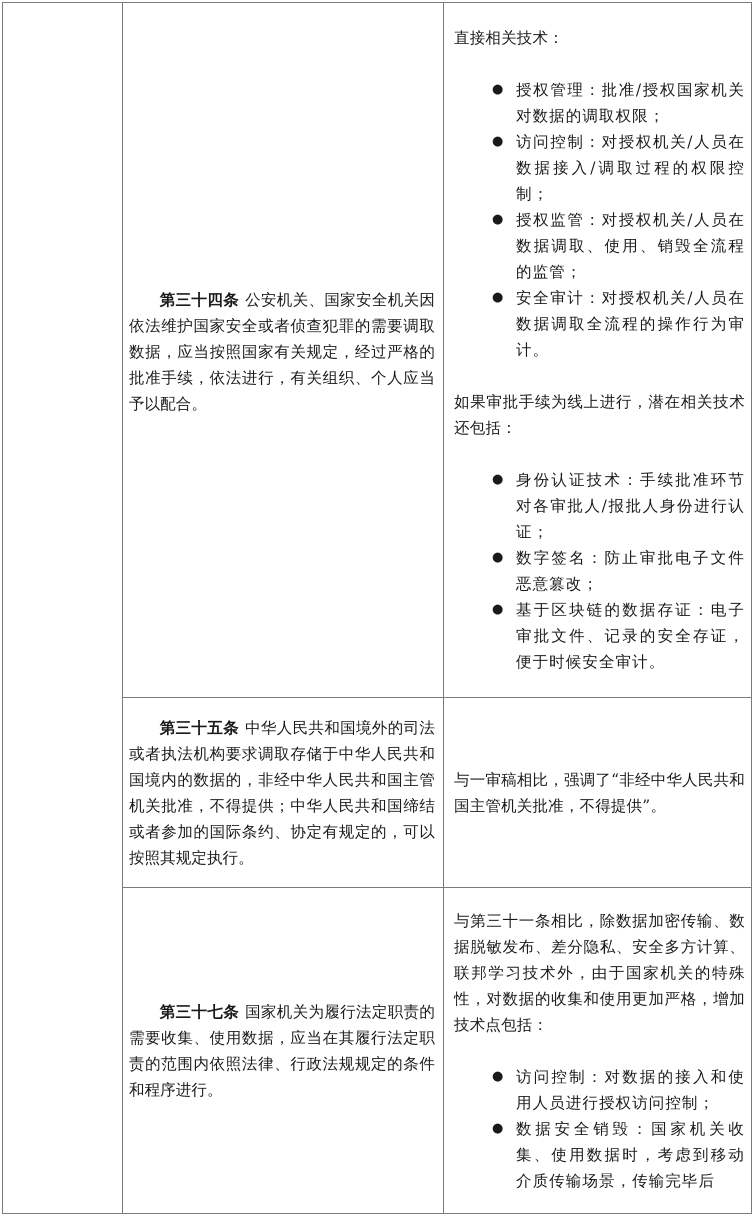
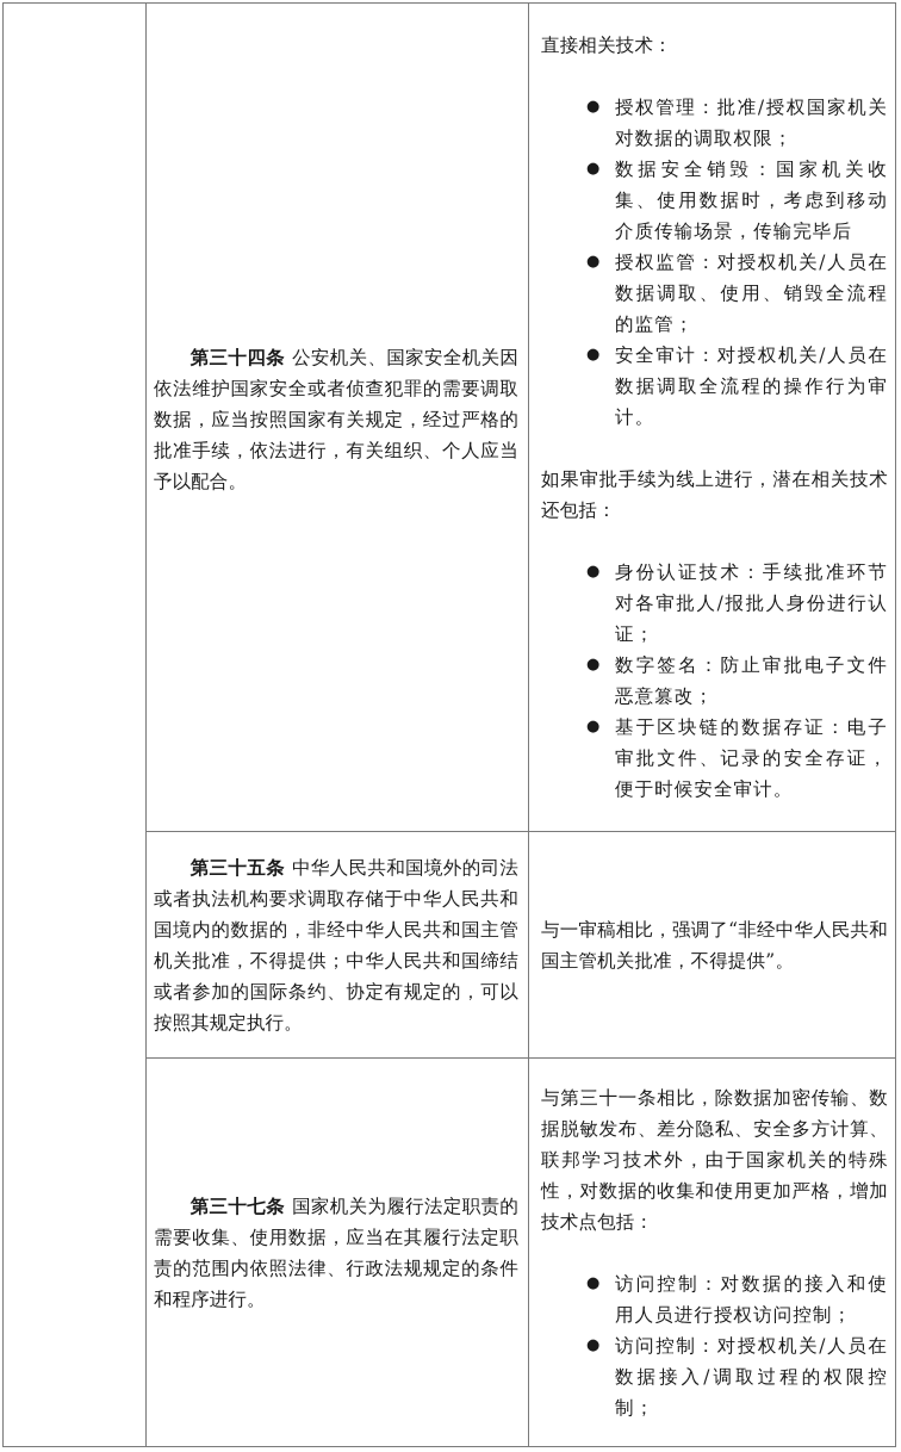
- 	第三十四条 公安机关、国家安全机关因依法维护国家安全或者侦查犯罪的需要调取数据，应当按照国家有关规定，经过严格的批准手续，依法进行，有关组织、个人应当予以配合。	直接相关技术： ● 授权管理：批准/授权国家机关对数据的调取权限； ● 访问控制：对授权机关/人员在数据接入/调取过程的权限控制； ● 授权监管：对授权机关/人员在数据调取、使用、销毁全流程的监管； ● 安全审计：对授权机关/人员在数据调取全流程的操作行为审计。 如果审批手续为线上进行，潜在相关技术还包括： ● 身份认证技术：手续批准环节对各审批人/报批人身份进行认证； ● 数字签名：防止审批电子文件恶意篡改； ● 基于区块链的数据存证：电子审批文件、记录的安全存证，便于时候安全审计。
+ 	第三十四条 公安机关、国家安全机关因依法维护国家安全或者侦查犯罪的需要调取数据，应当按照国家有关规定，经过严格的批准手续，依法进行，有关组织、个人应当予以配合。	直接相关技术： ● 授权管理：批准/授权国家机关对数据的调取权限； ● 数据安全销毁：国家机关收集、使用数据时，考虑到移动介质传输场景，传输完毕后 ● 授权监管：对授权机关/人员在数据调取、使用、销毁全流程的监管； ● 安全审计：对授权机关/人员在数据调取全流程的操作行为审计。 如果审批手续为线上进行，潜在相关技术还包括： ● 身份认证技术：手续批准环节对各审批人/报批人身份进行认证； ● 数字签名：防止审批电子文件恶意篡改； ● 基于区块链的数据存证：电子审批文件、记录的安全存证，便于时候安全审计。
  第三十五条 中华人民共和国境外的司法或者执法机构要求调取存储于中华人民共和国境内的数据的，非经中华人民共和国主管机关批准，不得提供；中华人民共和国缔结或者参加的国际条约、协定有规定的，可以按照其规定执行。	与一审稿相比，强调了“非经中华人民共和国主管机关批准，不得提供”。
- 第三十七条 国家机关为履行法定职责的需要收集、使用数据，应当在其履行法定职责的范围内依照法律、行政法规规定的条件和程序进行。	与第三十一条相比，除数据加密传输、数据脱敏发布、差分隐私、安全多方计算、联邦学习技术外，由于国家机关的特殊性，对数据的收集和使用更加严格，增加技术点包括： ● 访问控制：对数据的接入和使用人员进行授权访问控制； ● 数据安全销毁：国家机关收集、使用数据时，考虑到移动介质传输场景，传输完毕后
+ 第三十七条 国家机关为履行法定职责的需要收集、使用数据，应当在其履行法定职责的范围内依照法律、行政法规规定的条件和程序进行。	与第三十一条相比，除数据加密传输、数据脱敏发布、差分隐私、安全多方计算、联邦学习技术外，由于国家机关的特殊性，对数据的收集和使用更加严格，增加技术点包括： ● 访问控制：对数据的接入和使用人员进行授权访问控制； ● 访问控制：对授权机关/人员在数据接入/调取过程的权限控制；
